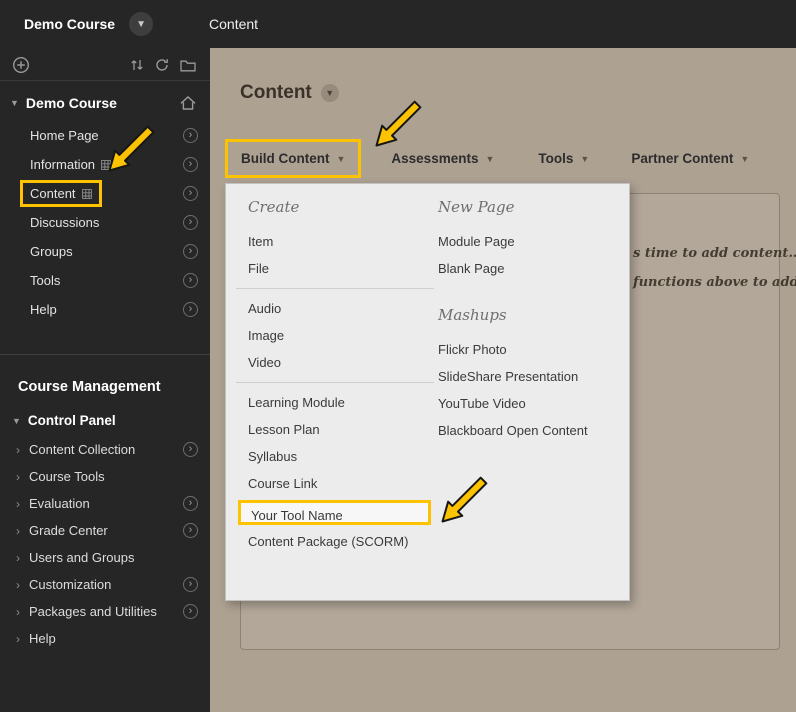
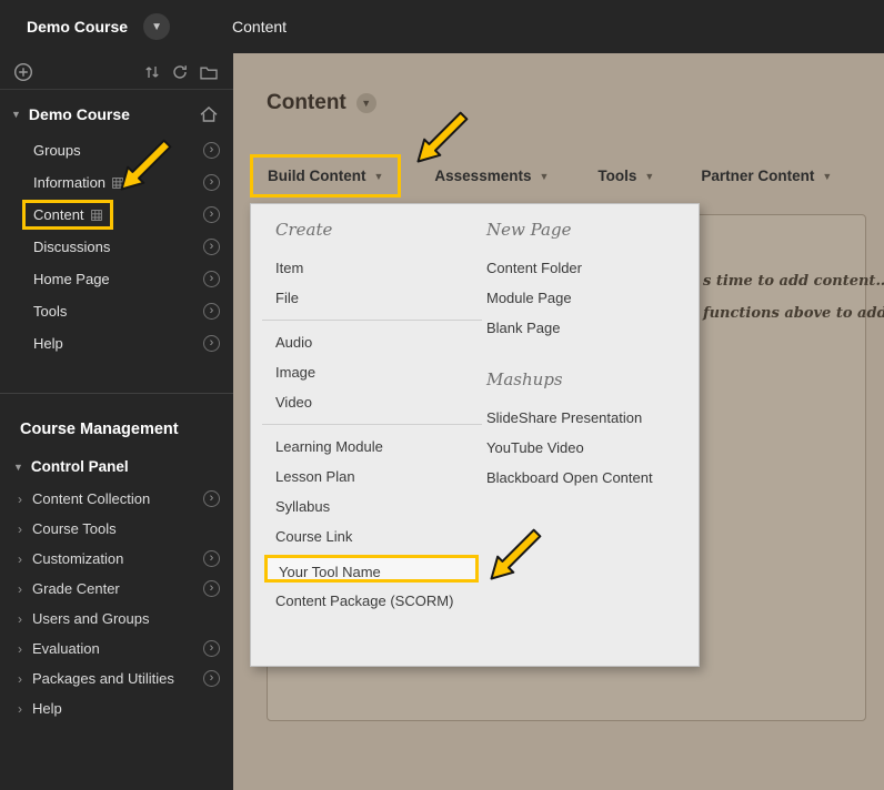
  Demo Course
  Content
  Demo Course
- Home Page
+ Groups
  Information
  Content
  Discussions
- Groups
+ Home Page
  Tools
  Help
  Course Management
  Control Panel
  Content Collection
  Course Tools
- Evaluation
+ Customization
  Grade Center
  Users and Groups
- Customization
+ Evaluation
  Packages and Utilities
  Help
  Content
  Build Content
  Assessments
  Tools
  Partner Content
  s time to add content…
  functions above to add
  Create
  Item
  File
  Audio
  Image
  Video
  Learning Module
  Lesson Plan
  Syllabus
  Course Link
  Your Tool Name
  Content Package (SCORM)
  New Page
+ Content Folder
  Module Page
  Blank Page
  Mashups
- Flickr Photo
  SlideShare Presentation
  YouTube Video
  Blackboard Open Content
